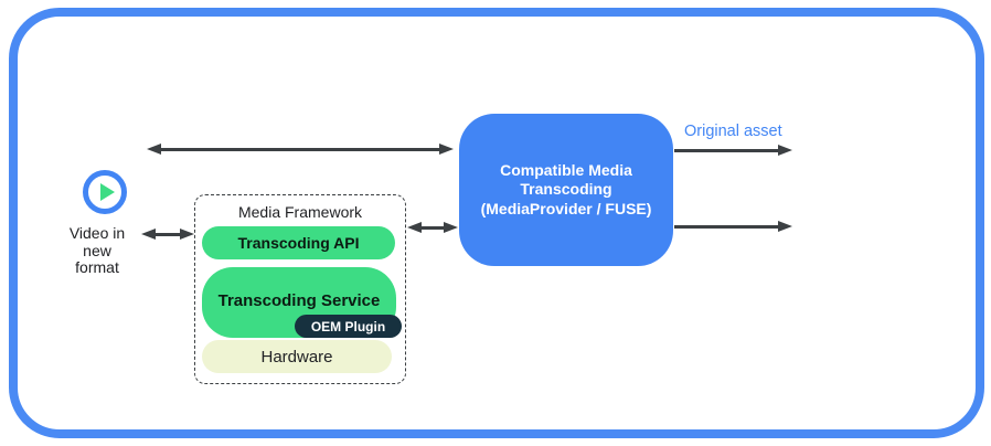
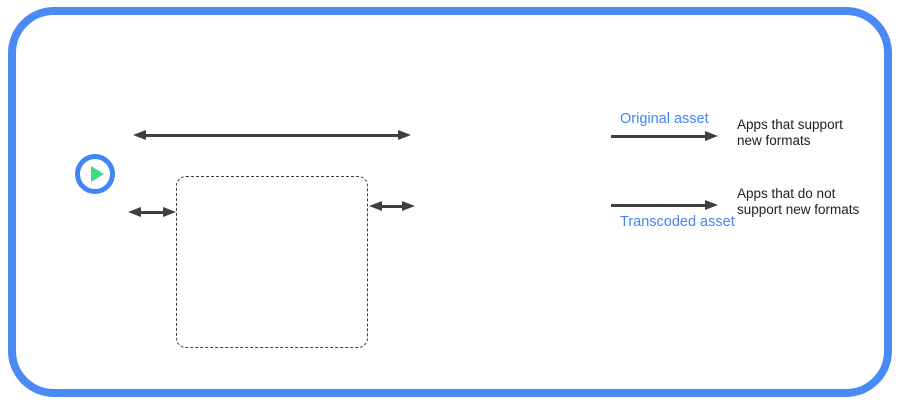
- Video in
- new
- format
- Media Framework
- Transcoding API
- Transcoding Service
- OEM Plugin
- Hardware
- Compatible Media
- Transcoding
- (MediaProvider / FUSE)
  Original asset
+ Apps that support
+ new formats
+ Transcoded asset
+ Apps that do not
+ support new formats
